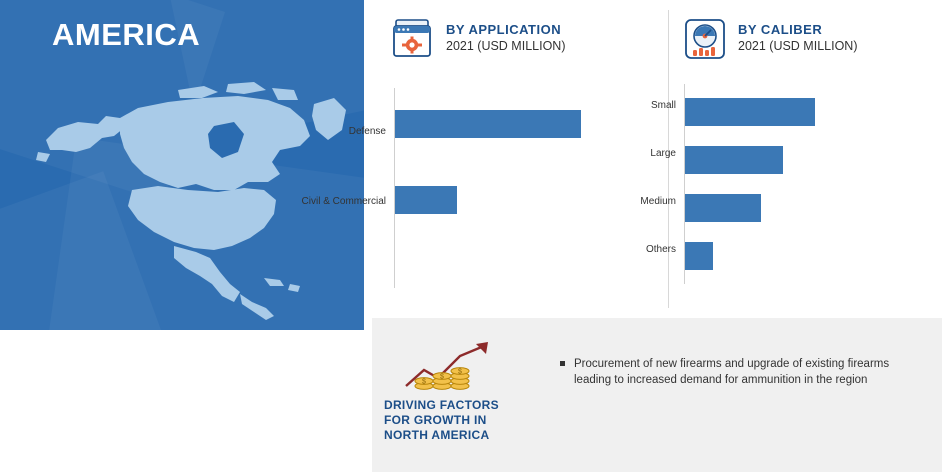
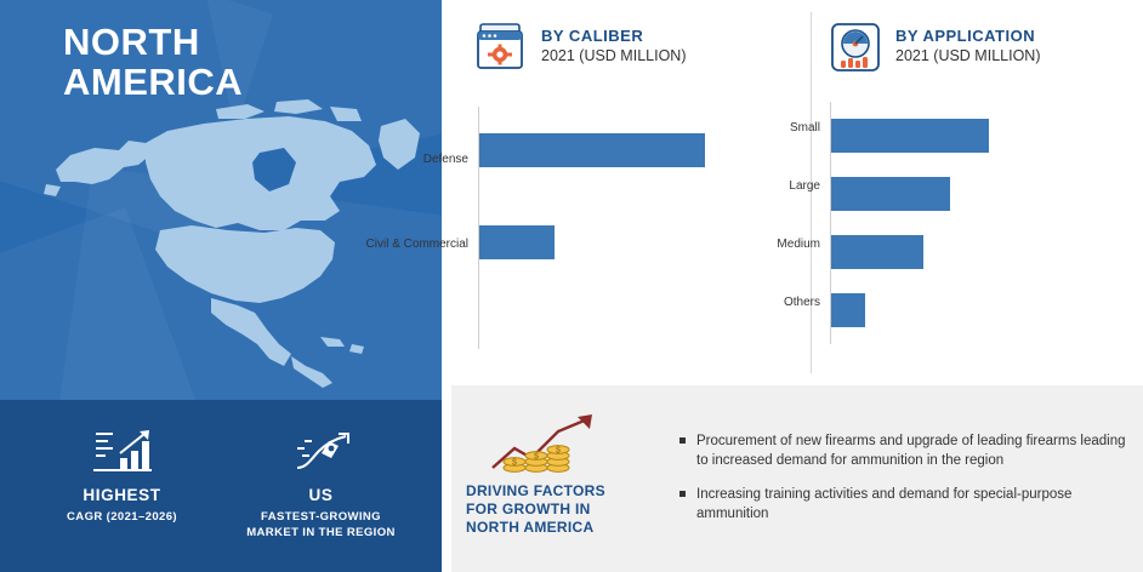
+ NORTH
  AMERICA
+ HIGHEST
+ CAGR (2021–2026)
+ US
+ FASTEST-GROWING
+ MARKET IN THE REGION
- BY APPLICATION
+ BY CALIBER
  2021 (USD MILLION)
  Defense
  Civil & Commercial
- BY CALIBER
+ BY APPLICATION
  2021 (USD MILLION)
  Small
  Large
  Medium
  Others
  DRIVING FACTORS
  FOR GROWTH IN
  NORTH AMERICA
- Procurement of new firearms and upgrade of existing firearms leading to increased demand for ammunition in the region
+ Procurement of new firearms and upgrade of leading firearms leading to increased demand for ammunition in the region
+ Increasing training activities and demand for special-purpose ammunition
